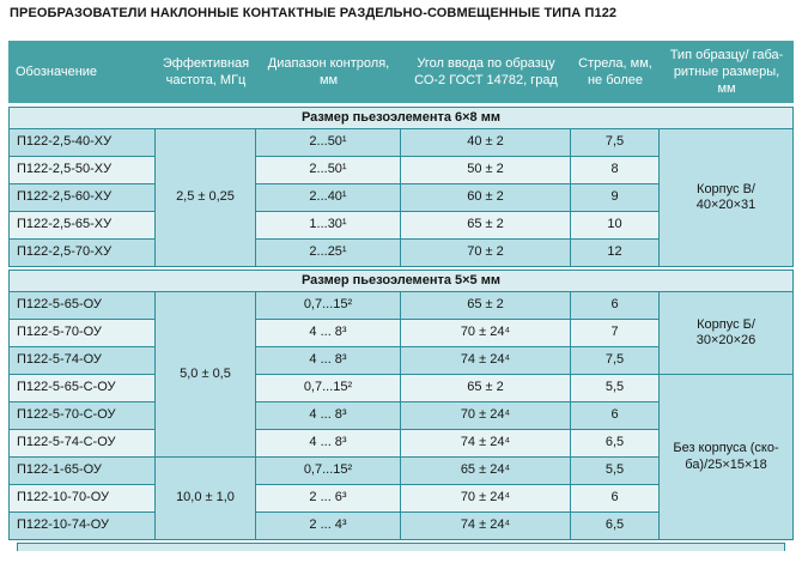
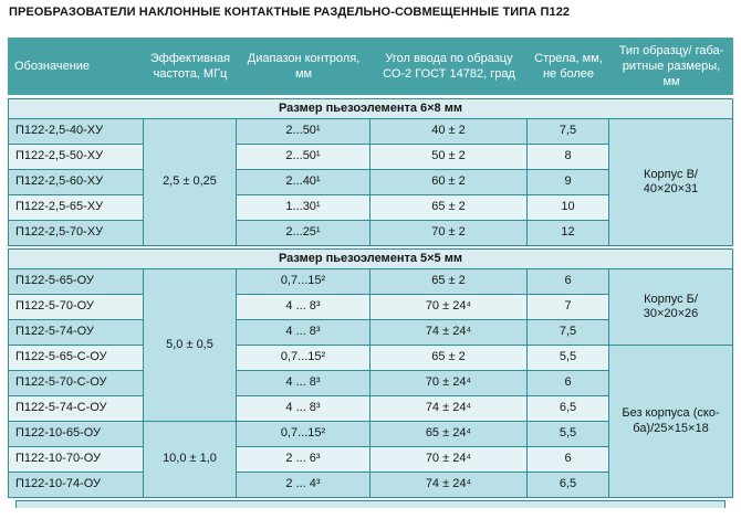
  ПРЕОБРАЗОВАТЕЛИ НАКЛОННЫЕ КОНТАКТНЫЕ РАЗДЕЛЬНО-СОВМЕЩЕННЫЕ ТИПА П122
  Обозначение	Эффективная частота, МГц	Диапазон контроля, мм	Угол ввода по образцу СО-2 ГОСТ 14782, град	Стрела, мм, не более	Тип образцу/ габа- ритные размеры, мм
  Размер пьезоэлемента 6×8 мм
  П122-2,5-40-ХУ	2,5 ± 0,25	2...50¹	40 ± 2	7,5	Корпус В/ 40×20×31
  П122-2,5-50-ХУ	2...50¹	50 ± 2	8
  П122-2,5-60-ХУ	2...40¹	60 ± 2	9
  П122-2,5-65-ХУ	1...30¹	65 ± 2	10
  П122-2,5-70-ХУ	2...25¹	70 ± 2	12
  Размер пьезоэлемента 5×5 мм
  П122-5-65-ОУ	5,0 ± 0,5	0,7...15²	65 ± 2	6	Корпус Б/ 30×20×26
  П122-5-70-ОУ	4 ... 8³	70 ± 24⁴	7
  П122-5-74-ОУ	4 ... 8³	74 ± 24⁴	7,5
  П122-5-65-С-ОУ	0,7...15²	65 ± 2	5,5	Без корпуса (ско- ба)/25×15×18
  П122-5-70-С-ОУ	4 ... 8³	70 ± 24⁴	6
  П122-5-74-С-ОУ	4 ... 8³	74 ± 24⁴	6,5
- П122-1-65-ОУ	10,0 ± 1,0	0,7...15²	65 ± 24⁴	5,5
+ П122-10-65-ОУ	10,0 ± 1,0	0,7...15²	65 ± 24⁴	5,5
  П122-10-70-ОУ	2 ... 6³	70 ± 24⁴	6
  П122-10-74-ОУ	2 ... 4³	74 ± 24⁴	6,5
